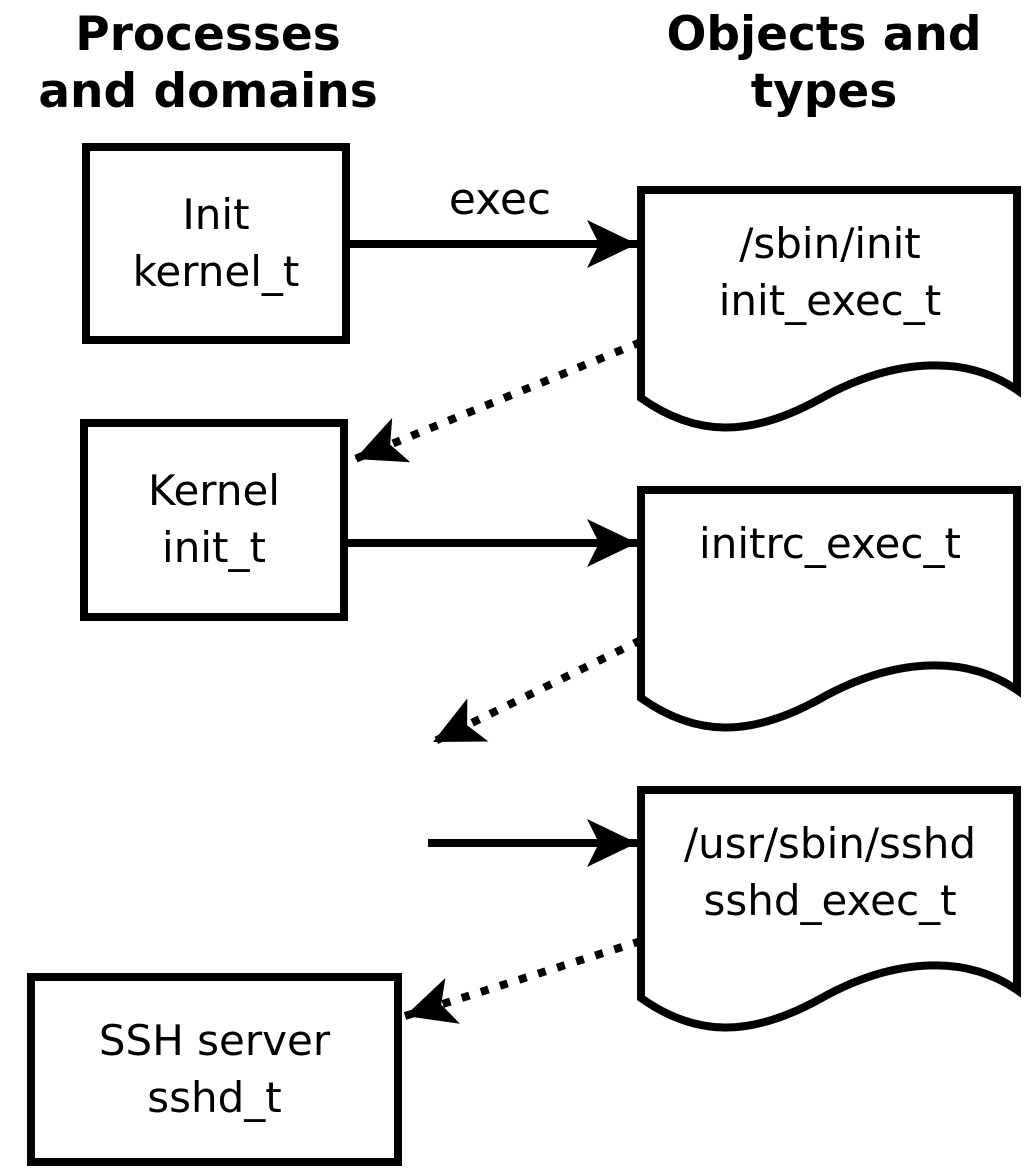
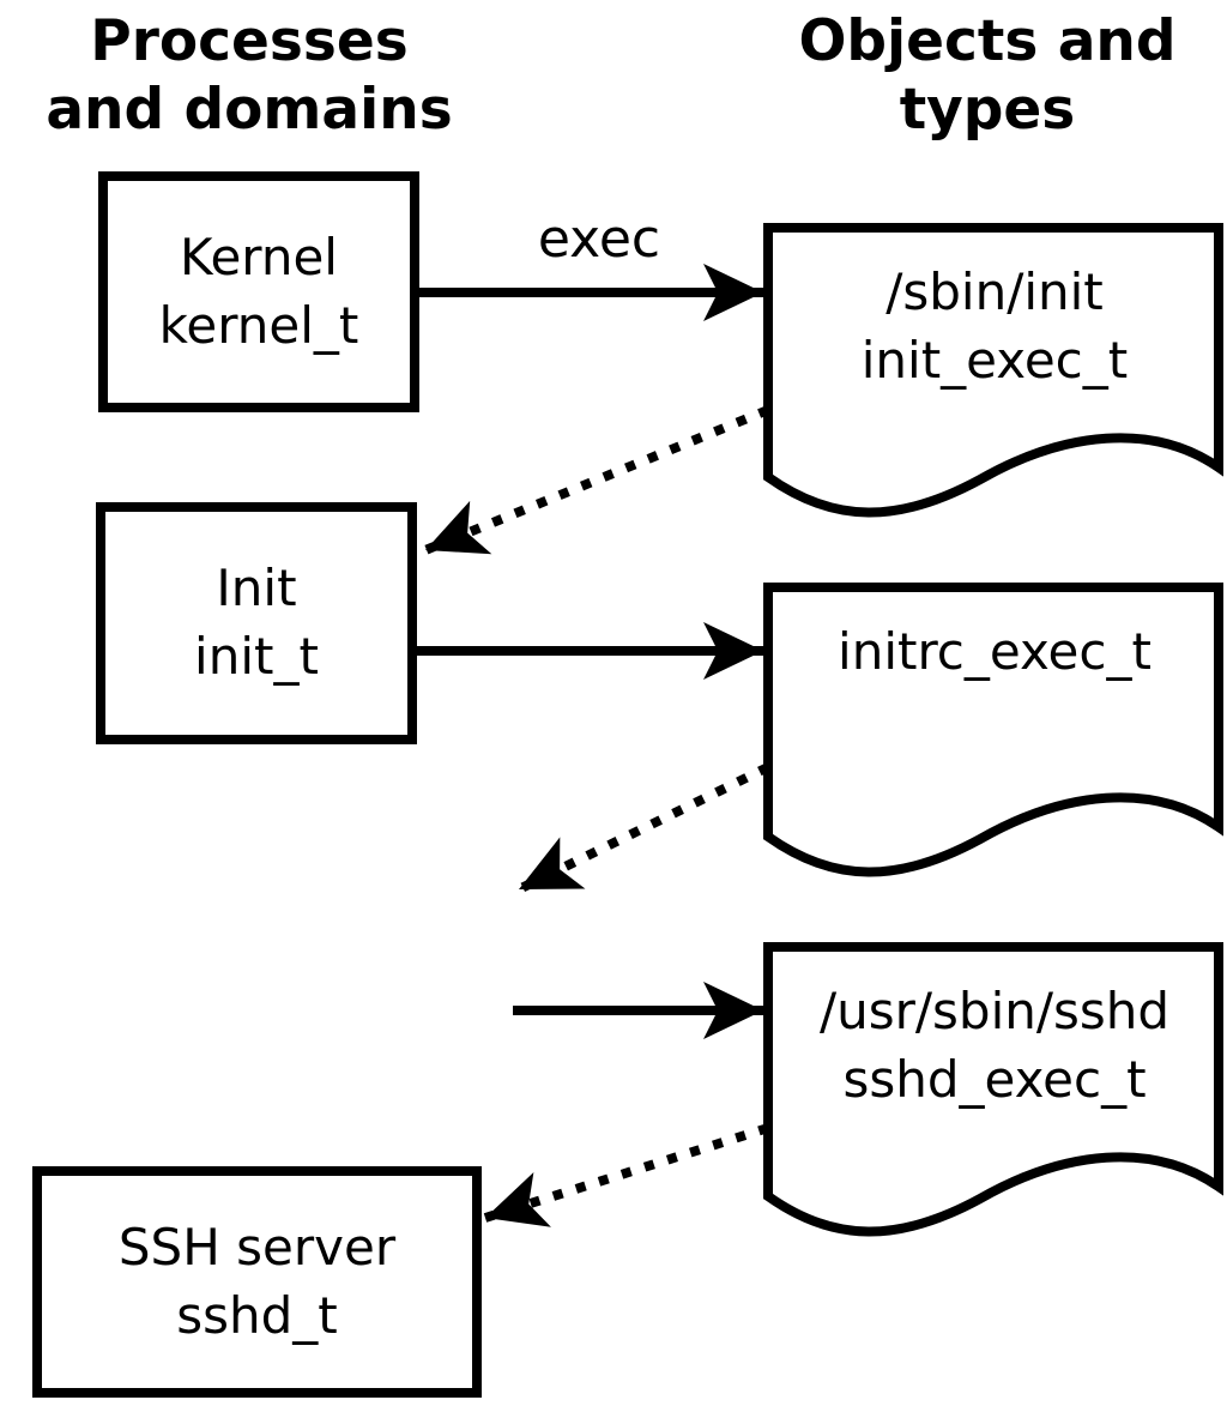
  Processes
  and domains
  Objects and
  types
- Init
+ Kernel
  kernel_t
- Kernel
+ Init
  init_t
  SSH server
  sshd_t
  /sbin/init
  init_exec_t
  initrc_exec_t
  /usr/sbin/sshd
  sshd_exec_t
  exec
